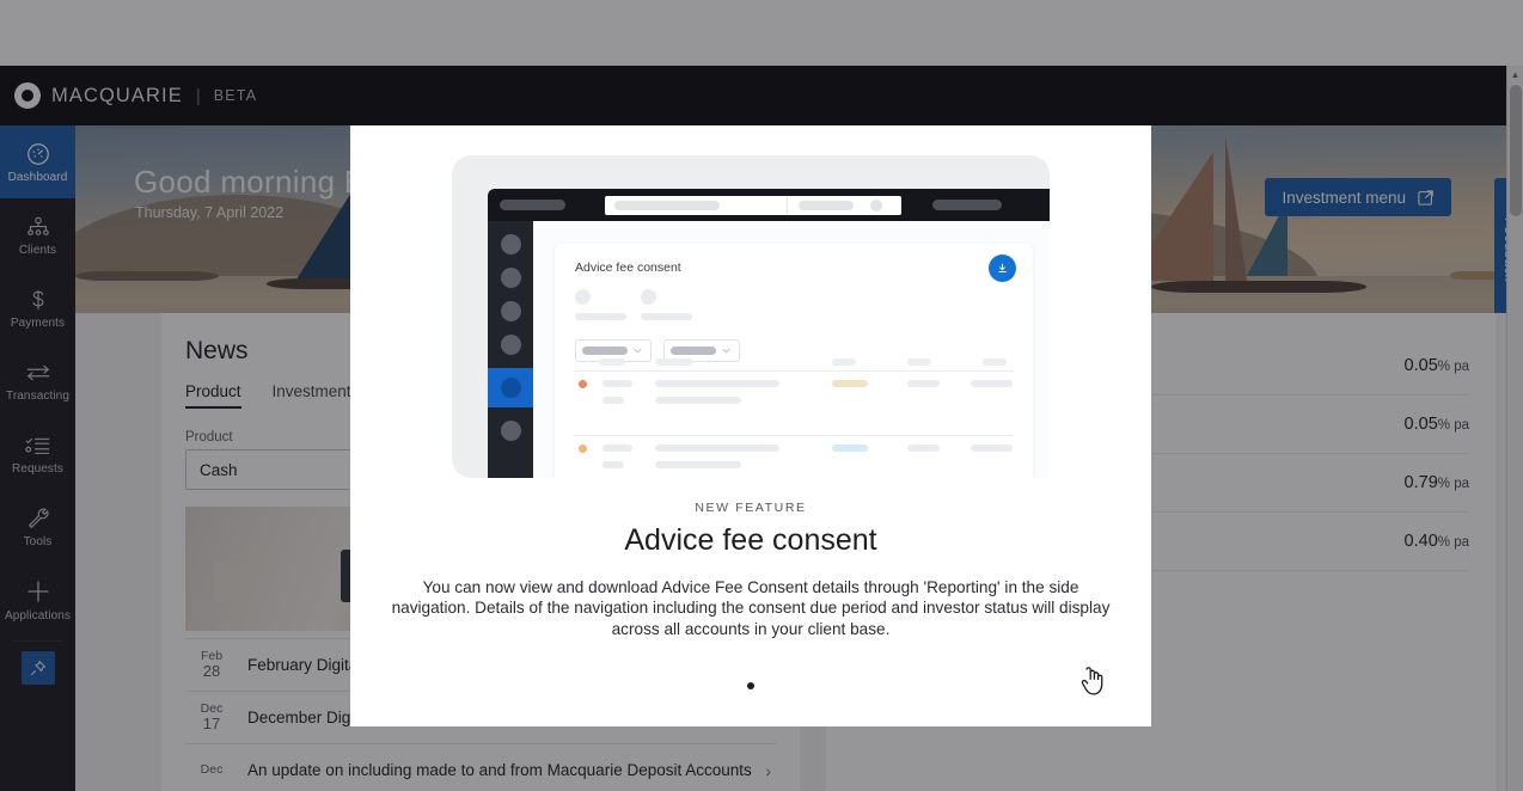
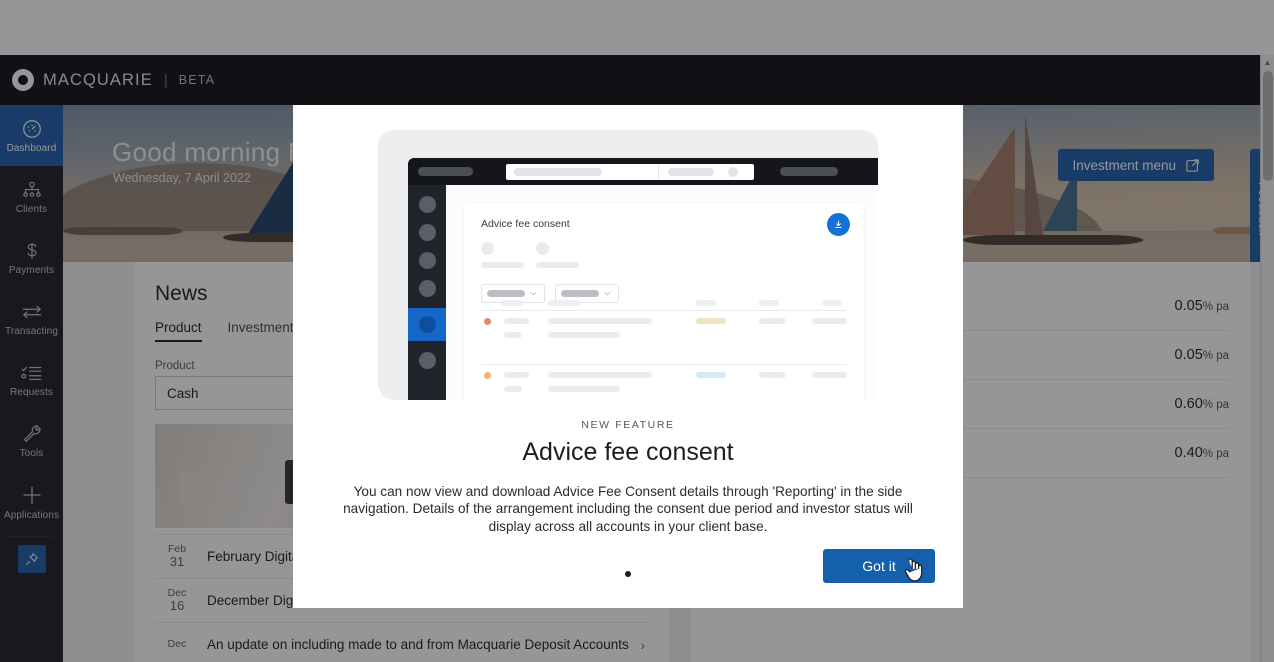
  Good morning
- Thursday, 7 April 2022
+ Wednesday, 7 April 2022
  Investment menu
  News
  Product
  Investment
  Product
  Cash
  Feb
- 28
+ 31
  Dec
- 17
+ 16
  Dec
  An update on including made to and from Macquarie Deposit Accounts
  ›
  0.05% pa
  0.05% pa
- 0.79% pa
+ 0.60% pa
  0.40% pa
  Dashboard
  Clients
  Payments
  Transacting
  Requests
  Tools
  Applications
  MACQUARIE
  |
  BETA
  ▲
  Advice fee consent
  NEW FEATURE
  Advice fee consent
- You can now view and download Advice Fee Consent details through 'Reporting' in the side navigation. Details of the navigation including the consent due period and investor status will display across all accounts in your client base.
+ You can now view and download Advice Fee Consent details through 'Reporting' in the side navigation. Details of the arrangement including the consent due period and investor status will display across all accounts in your client base.
+ Got it
